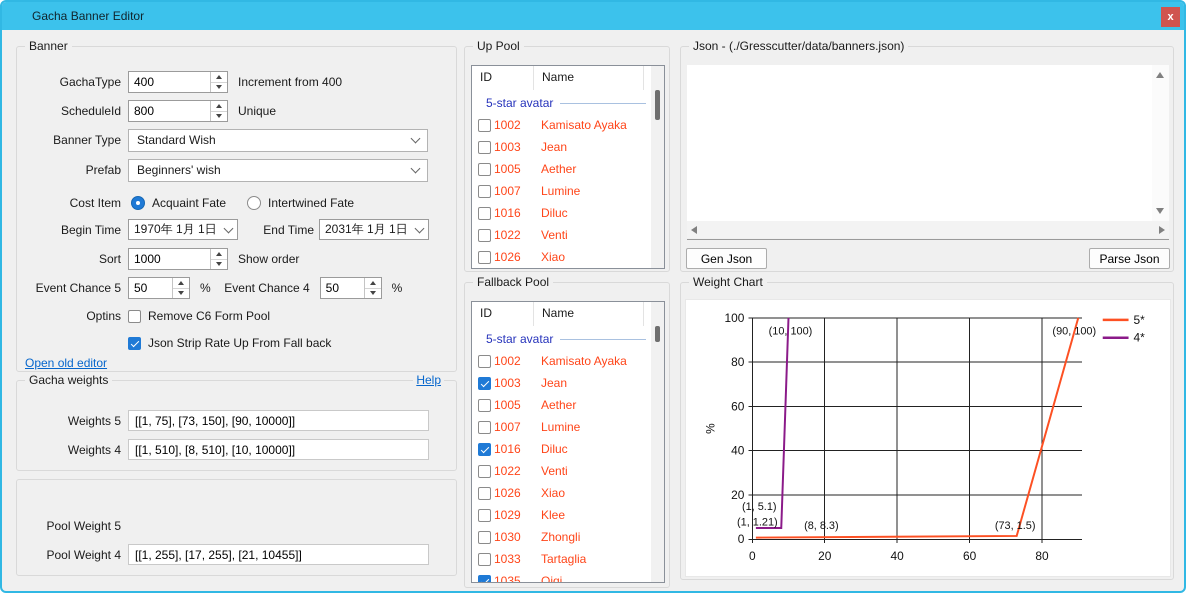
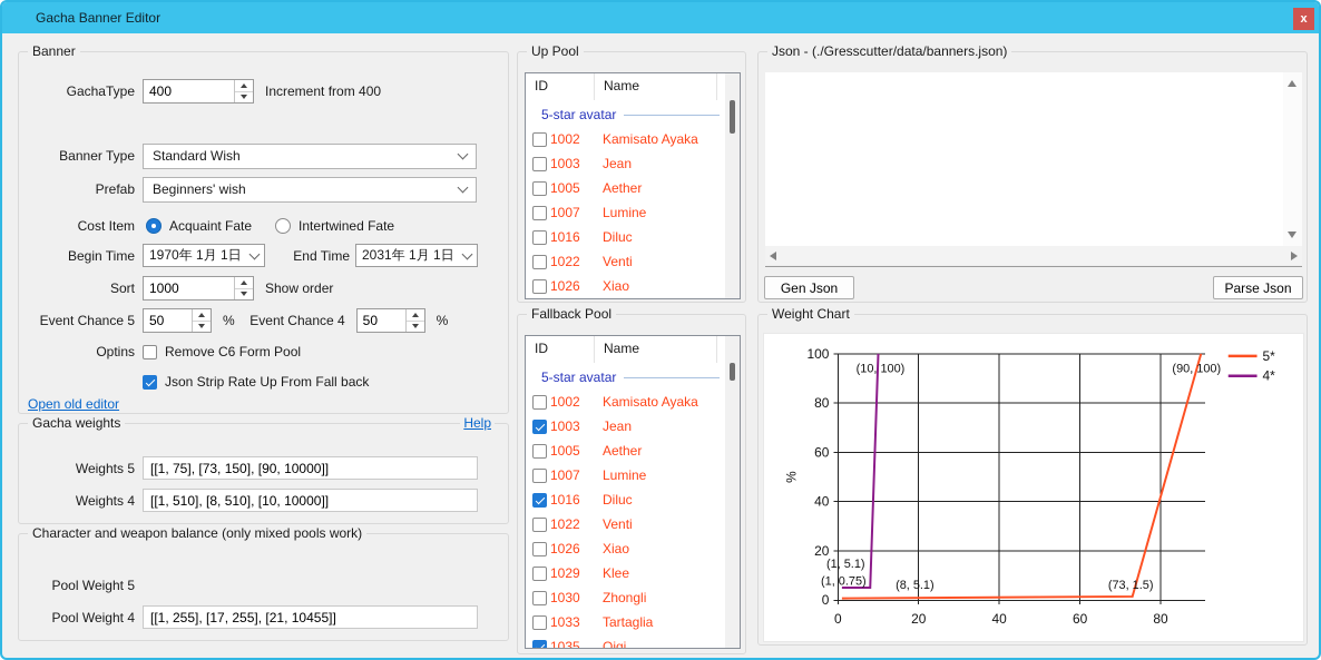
  Gacha Banner Editor
  x
  Banner
  GachaType
  400
  Increment from 400
- ScheduleId
- 800
- Unique
  Banner Type
  Standard Wish
  Prefab
  Beginners' wish
  Cost Item
  Acquaint Fate
  Intertwined Fate
  Begin Time
  1970年 1月 1日
  End Time
  2031年 1月 1日
  Sort
  1000
  Show order
  Event Chance 5
  50
  %
  Event Chance 4
  50
  %
  Optins
  Remove C6 Form Pool
  Json Strip Rate Up From Fall back
  Open old editor
  Gacha weights
  Help
  Weights 5
  [[1, 75], [73, 150], [90, 10000]]
  Weights 4
  [[1, 510], [8, 510], [10, 10000]]
+ Character and weapon balance (only mixed pools work)
  Pool Weight 5
  Pool Weight 4
  [[1, 255], [17, 255], [21, 10455]]
  Up Pool
  ID
  Name
  5-star avatar
  1002
  Kamisato Ayaka
  1003
  Jean
  1005
  Aether
  1007
  Lumine
  1016
  Diluc
  1022
  Venti
  1026
  Xiao
  Fallback Pool
  ID
  Name
  5-star avatar
  1002
  Kamisato Ayaka
  1003
  Jean
  1005
  Aether
  1007
  Lumine
  1016
  Diluc
  1022
  Venti
  1026
  Xiao
  1029
  Klee
  1030
  Zhongli
  1033
  Tartaglia
  1035
  Qiqi
  Json - (./Gresscutter/data/banners.json)
  Gen Json
  Parse Json
  Weight Chart
  0
  20
  40
  60
  80
  0
  20
  40
  60
  80
  100
  (10, 100)
  (90, 100)
  (1, 5.1)
- (1, 1.21)
+ (1, 0.75)
- (8, 8.3)
+ (8, 5.1)
  (73, 1.5)
  5*
  4*
